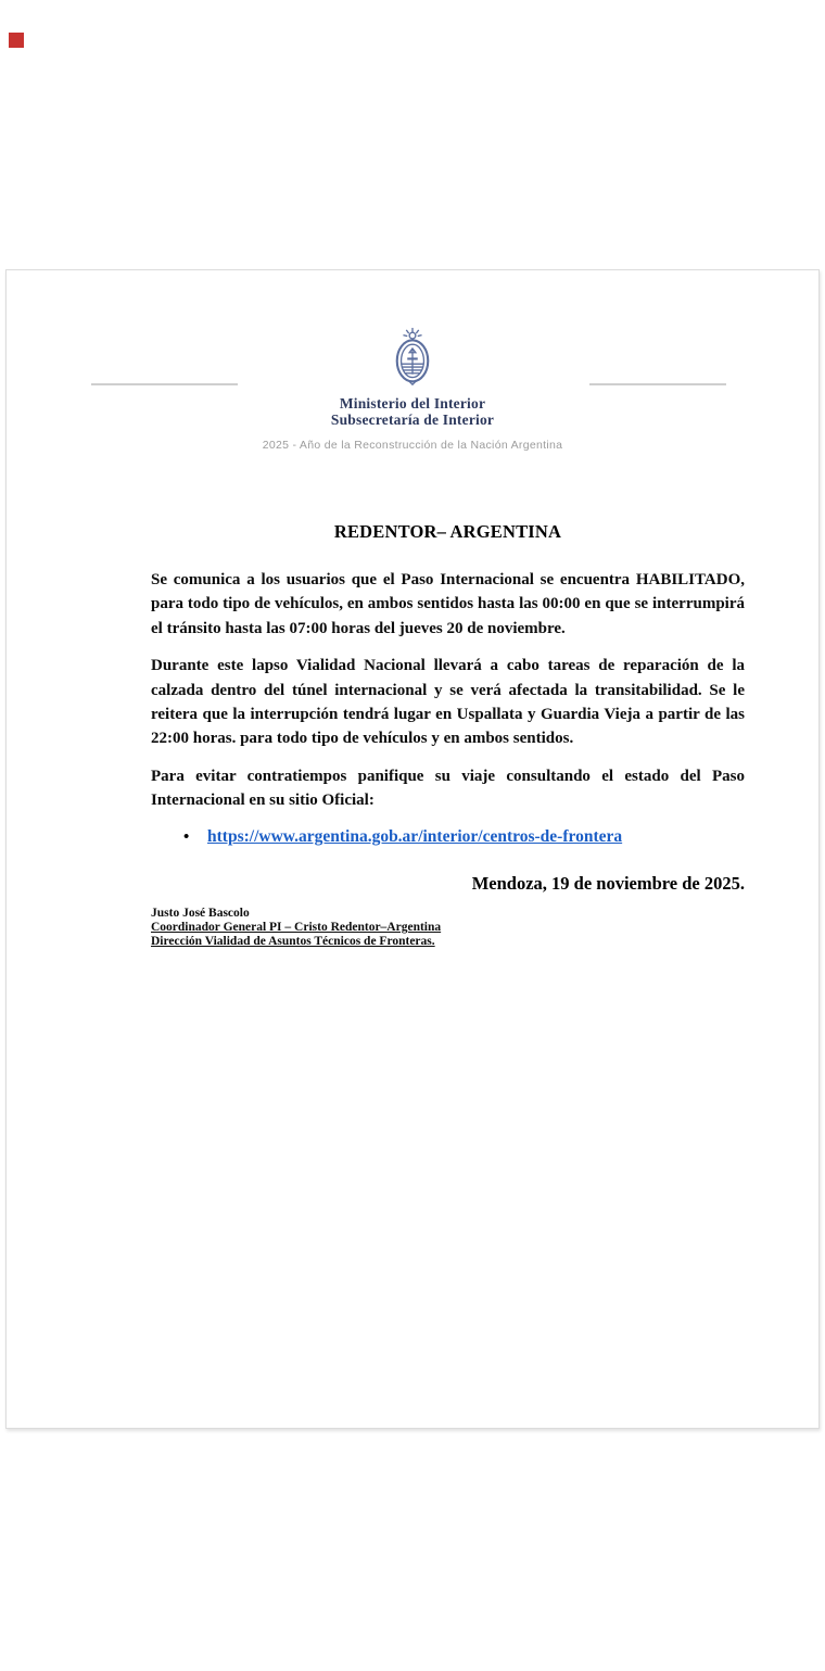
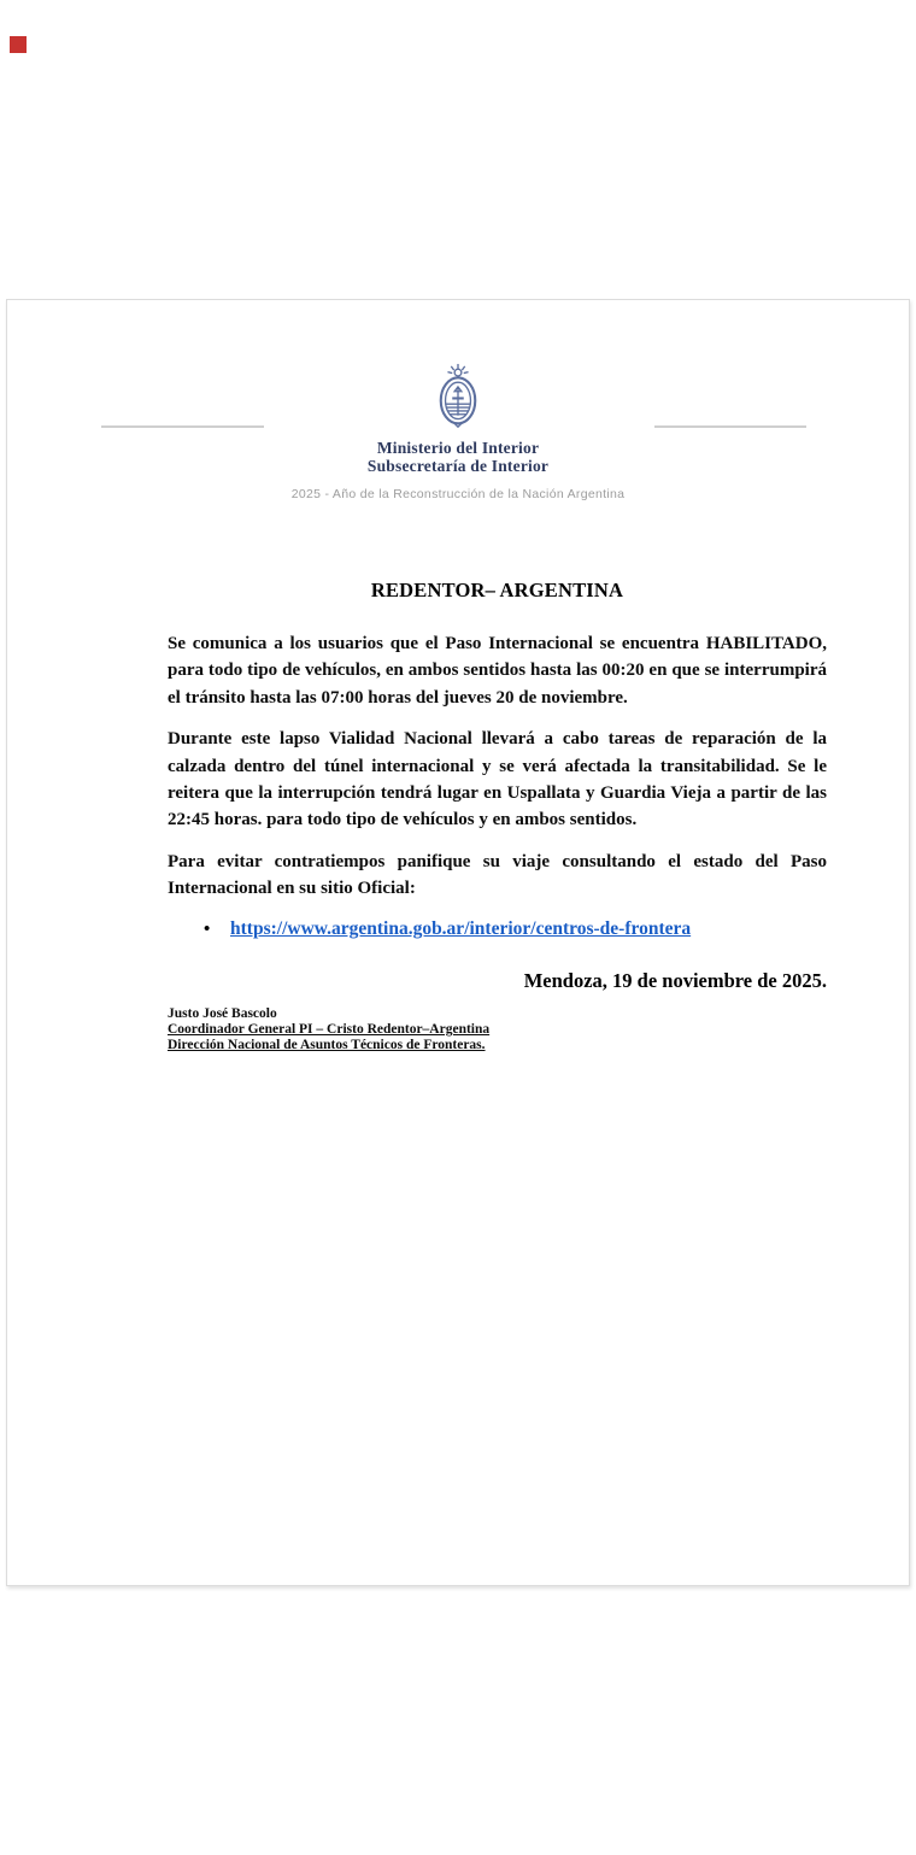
  Ministerio del Interior
  Subsecretaría de Interior
  2025 - Año de la Reconstrucción de la Nación Argentina
  REDENTOR– ARGENTINA
- Se comunica a los usuarios que el Paso Internacional se encuentra HABILITADO, para todo tipo de vehículos, en ambos sentidos hasta las 00:00 en que se interrumpirá el tránsito hasta las 07:00 horas del jueves 20 de noviembre.
+ Se comunica a los usuarios que el Paso Internacional se encuentra HABILITADO, para todo tipo de vehículos, en ambos sentidos hasta las 00:20 en que se interrumpirá el tránsito hasta las 07:00 horas del jueves 20 de noviembre.
- Durante este lapso Vialidad Nacional llevará a cabo tareas de reparación de la calzada dentro del túnel internacional y se verá afectada la transitabilidad. Se le reitera que la interrupción tendrá lugar en Uspallata y Guardia Vieja a partir de las 22:00 horas. para todo tipo de vehículos y en ambos sentidos.
+ Durante este lapso Vialidad Nacional llevará a cabo tareas de reparación de la calzada dentro del túnel internacional y se verá afectada la transitabilidad. Se le reitera que la interrupción tendrá lugar en Uspallata y Guardia Vieja a partir de las 22:45 horas. para todo tipo de vehículos y en ambos sentidos.
  Para evitar contratiempos panifique su viaje consultando el estado del Paso Internacional en su sitio Oficial:
  • https://www.argentina.gob.ar/interior/centros-de-frontera
  Mendoza, 19 de noviembre de 2025.
  Justo José Bascolo
  Coordinador General PI – Cristo Redentor–Argentina
- Dirección Vialidad de Asuntos Técnicos de Fronteras.
+ Dirección Nacional de Asuntos Técnicos de Fronteras.
